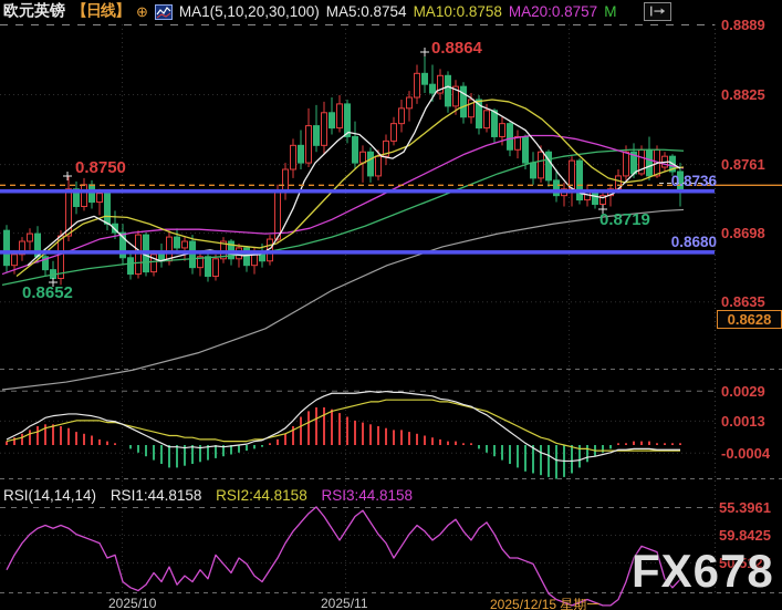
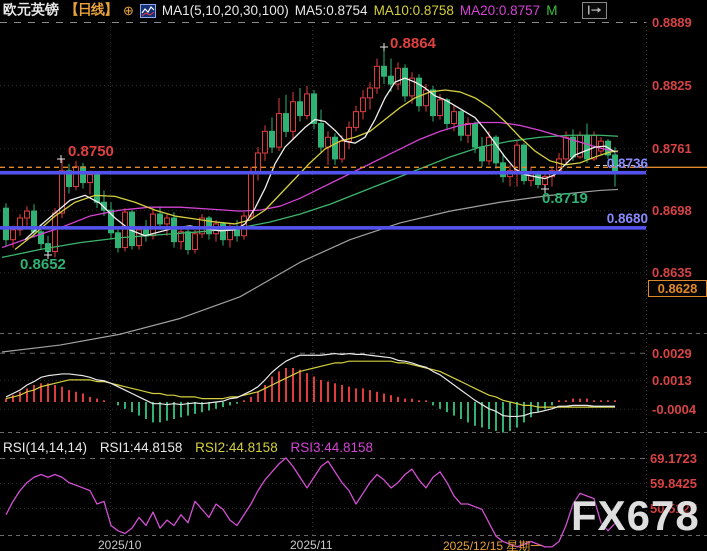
  欧元英镑
  【日线】
  ⊕
  MA1(5,10,20,30,100)
  MA5:0.8754
  MA10:0.8758
  MA20:0.8757
  M
  RSI(14,14,14) RSI1:44.8158 RSI2:44.8158 RSI3:44.8158
  2025/10
  2025/11
  2025/12/15 星期一
  0.8889
  0.8825
  0.8761
  0.8698
  0.8635
  0.0029
  0.0013
  -0.0004
- 55.3961
+ 69.1723
  59.8425
  50.5127
  0.8736
  0.8680
  0.8750
  0.8864
  0.8652
  0.8719
  0.8628
  FX678
